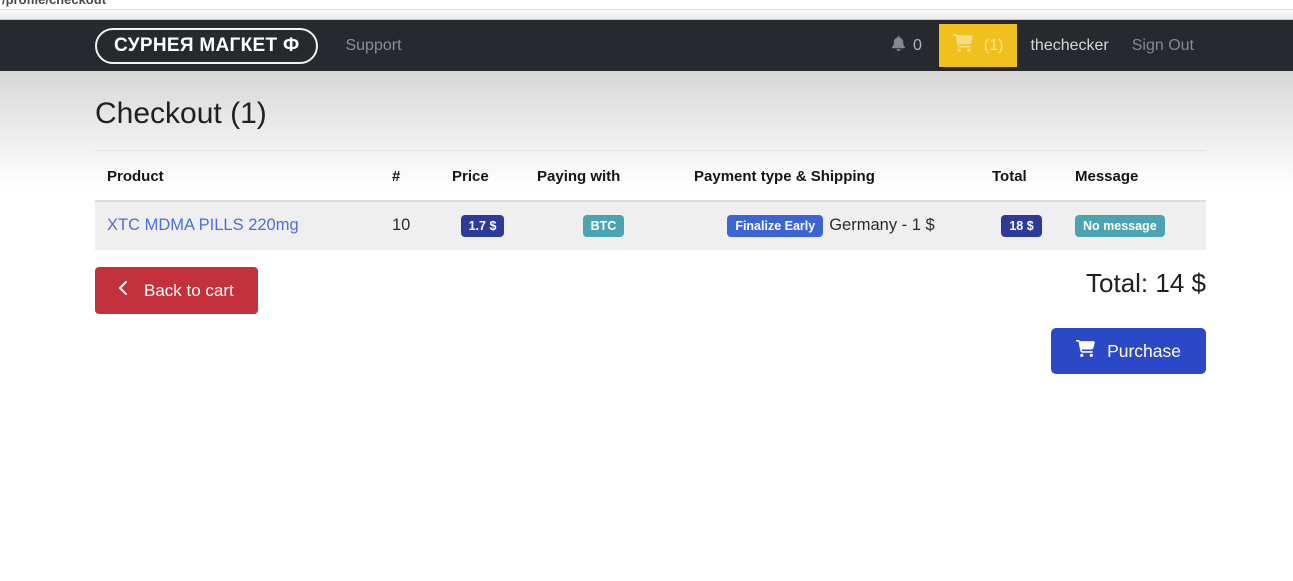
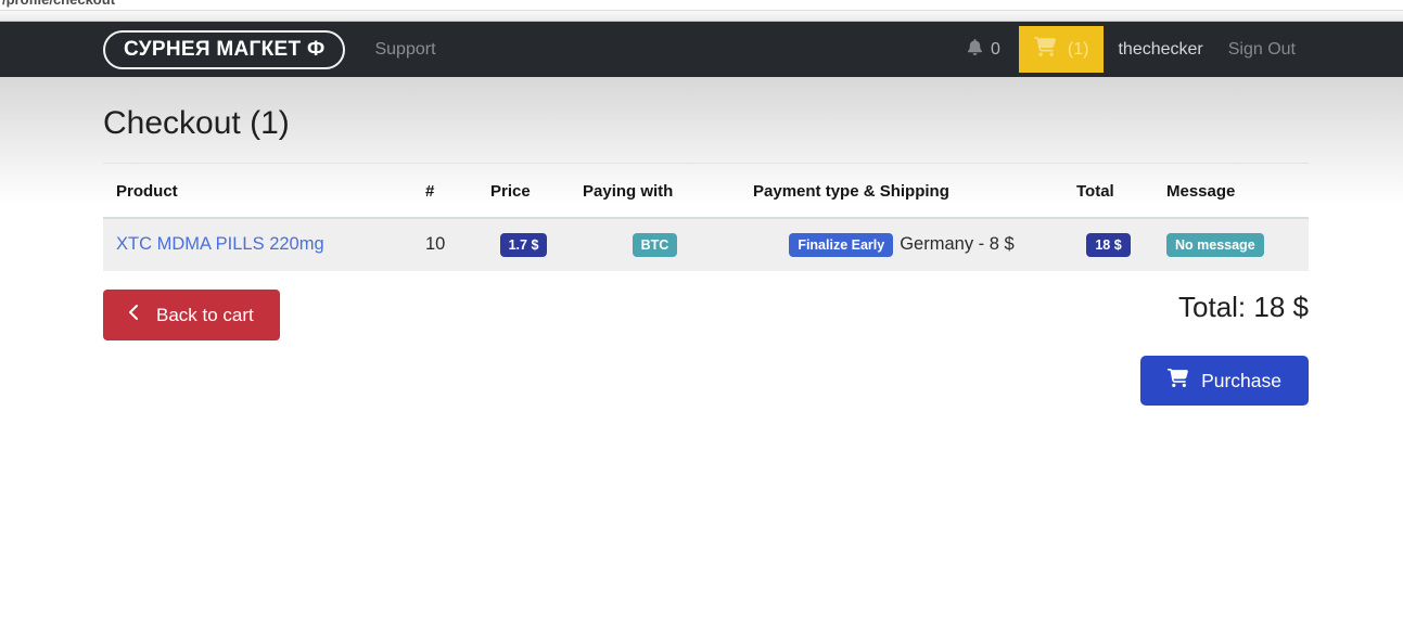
  СУРНЕЯ МАГКЕТ Ф
  Support
  0
  (1)
  thechecker
  Sign Out
  Checkout (1)
  Product	#	Price	Paying with	Payment type & Shipping	Total	Message
- XTC MDMA PILLS 220mg	10	1.7 $	BTC	Finalize Early Germany - 1 $	18 $	No message
+ XTC MDMA PILLS 220mg	10	1.7 $	BTC	Finalize Early Germany - 8 $	18 $	No message
  Back to cart
- Total: 14 $
+ Total: 18 $
  Purchase
